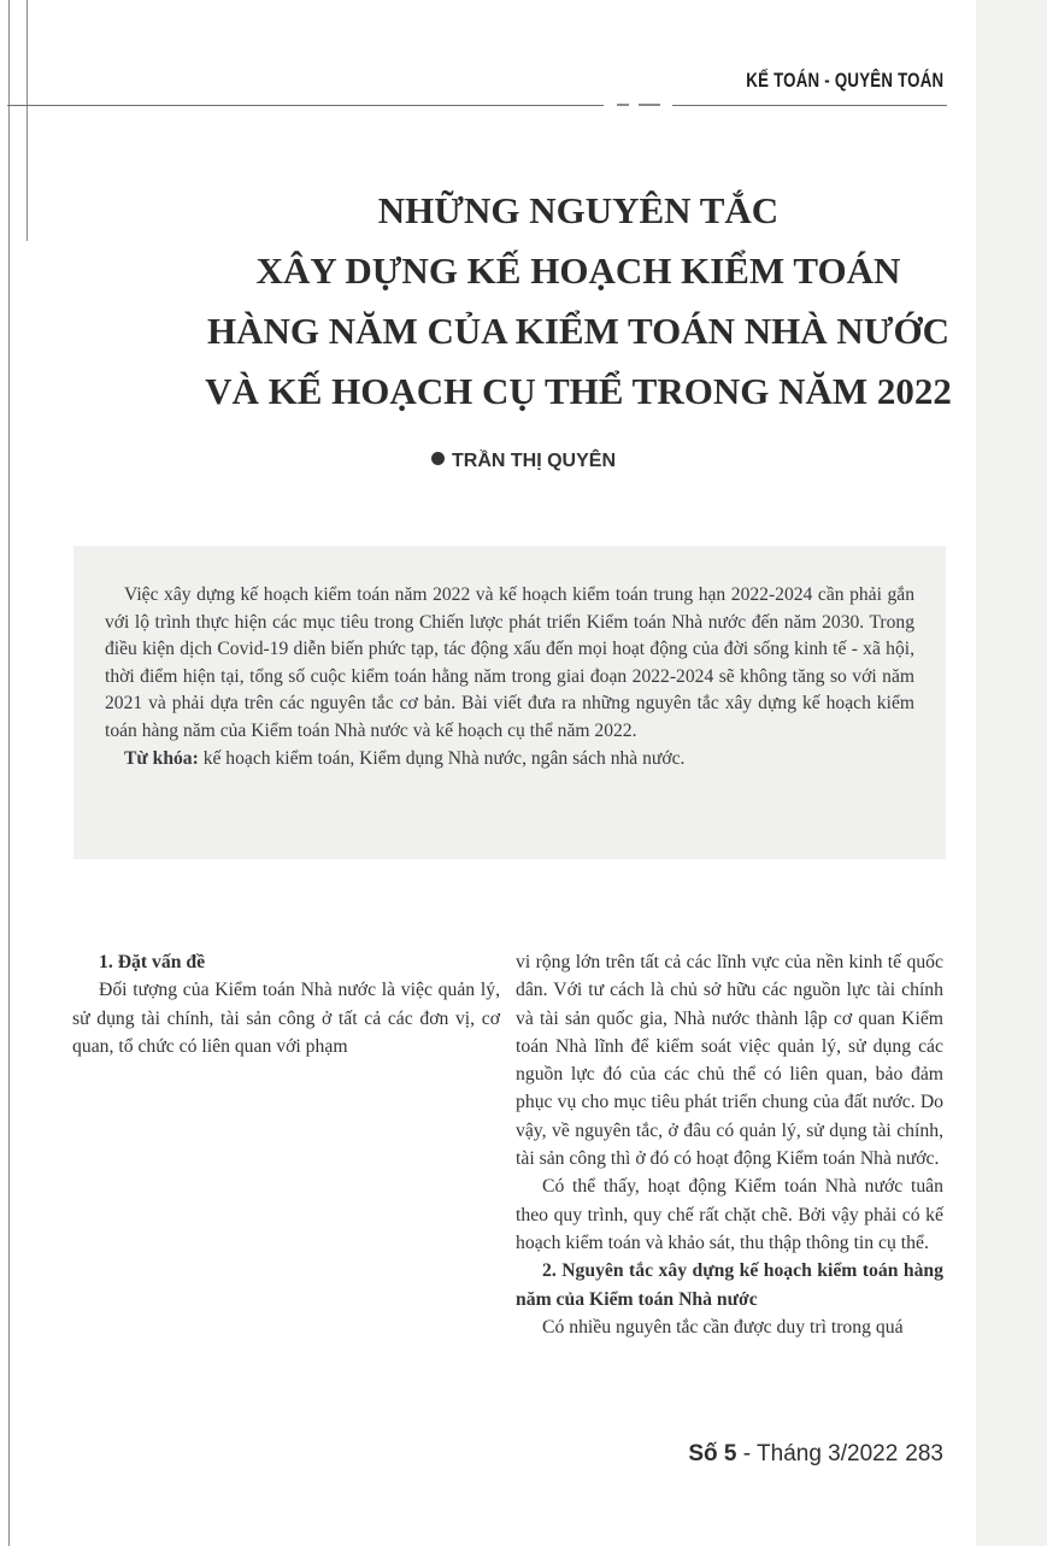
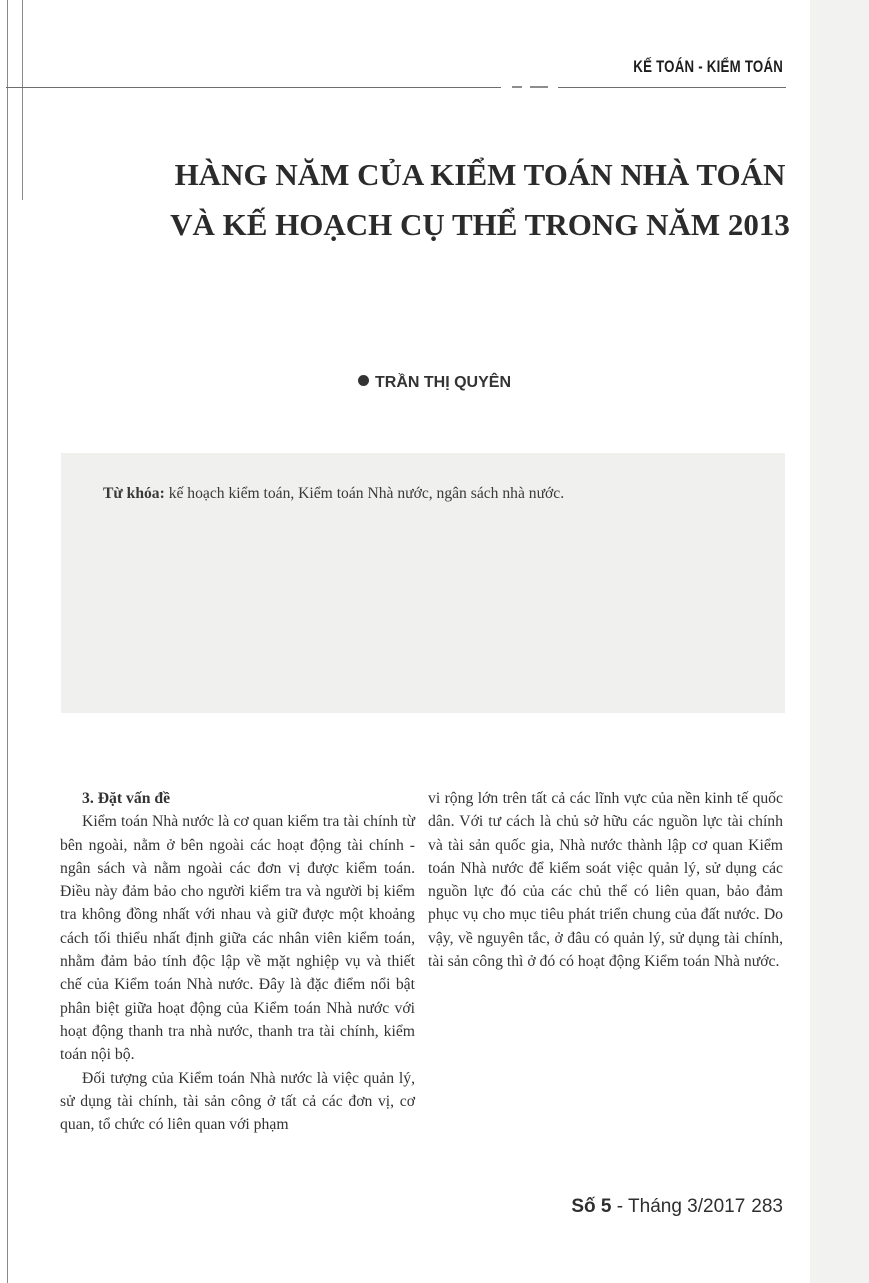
- KẾ TOÁN - QUYÊN TOÁN
+ KẾ TOÁN - KIỂM TOÁN
- NHỮNG NGUYÊN TẮC
- XÂY DỰNG KẾ HOẠCH KIỂM TOÁN
- HÀNG NĂM CỦA KIỂM TOÁN NHÀ NƯỚC
+ HÀNG NĂM CỦA KIỂM TOÁN NHÀ TOÁN
- VÀ KẾ HOẠCH CỤ THỂ TRONG NĂM 2022
+ VÀ KẾ HOẠCH CỤ THỂ TRONG NĂM 2013
  TRẦN THỊ QUYÊN
- Việc xây dựng kế hoạch kiểm toán năm 2022 và kế hoạch kiểm toán trung hạn 2022-2024 cần phải gắn với lộ trình thực hiện các mục tiêu trong Chiến lược phát triển Kiểm toán Nhà nước đến năm 2030. Trong điều kiện dịch Covid-19 diễn biến phức tạp, tác động xấu đến mọi hoạt động của đời sống kinh tế - xã hội, thời điểm hiện tại, tổng số cuộc kiểm toán hằng năm trong giai đoạn 2022-2024 sẽ không tăng so với năm 2021 và phải dựa trên các nguyên tắc cơ bản. Bài viết đưa ra những nguyên tắc xây dựng kế hoạch kiểm toán hàng năm của Kiểm toán Nhà nước và kế hoạch cụ thể năm 2022.
- Từ khóa: kế hoạch kiểm toán, Kiểm dụng Nhà nước, ngân sách nhà nước.
+ Từ khóa: kế hoạch kiểm toán, Kiểm toán Nhà nước, ngân sách nhà nước.
- 1. Đặt vấn đề
+ 3. Đặt vấn đề
+ Kiểm toán Nhà nước là cơ quan kiểm tra tài chính từ bên ngoài, nằm ở bên ngoài các hoạt động tài chính - ngân sách và nằm ngoài các đơn vị được kiểm toán. Điều này đảm bảo cho người kiểm tra và người bị kiểm tra không đồng nhất với nhau và giữ được một khoảng cách tối thiểu nhất định giữa các nhân viên kiểm toán, nhằm đảm bảo tính độc lập về mặt nghiệp vụ và thiết chế của Kiểm toán Nhà nước. Đây là đặc điểm nổi bật phân biệt giữa hoạt động của Kiểm toán Nhà nước với hoạt động thanh tra nhà nước, thanh tra tài chính, kiểm toán nội bộ.
  Đối tượng của Kiểm toán Nhà nước là việc quản lý, sử dụng tài chính, tài sản công ở tất cả các đơn vị, cơ quan, tổ chức có liên quan với phạm
- vi rộng lớn trên tất cả các lĩnh vực của nền kinh tế quốc dân. Với tư cách là chủ sở hữu các nguồn lực tài chính và tài sản quốc gia, Nhà nước thành lập cơ quan Kiểm toán Nhà lĩnh để kiểm soát việc quản lý, sử dụng các nguồn lực đó của các chủ thể có liên quan, bảo đảm phục vụ cho mục tiêu phát triển chung của đất nước. Do vậy, về nguyên tắc, ở đâu có quản lý, sử dụng tài chính, tài sản công thì ở đó có hoạt động Kiểm toán Nhà nước.
+ vi rộng lớn trên tất cả các lĩnh vực của nền kinh tế quốc dân. Với tư cách là chủ sở hữu các nguồn lực tài chính và tài sản quốc gia, Nhà nước thành lập cơ quan Kiểm toán Nhà nước để kiểm soát việc quản lý, sử dụng các nguồn lực đó của các chủ thể có liên quan, bảo đảm phục vụ cho mục tiêu phát triển chung của đất nước. Do vậy, về nguyên tắc, ở đâu có quản lý, sử dụng tài chính, tài sản công thì ở đó có hoạt động Kiểm toán Nhà nước.
- Có thể thấy, hoạt động Kiểm toán Nhà nước tuân theo quy trình, quy chế rất chặt chẽ. Bởi vậy phải có kế hoạch kiểm toán và khảo sát, thu thập thông tin cụ thể.
- 2. Nguyên tắc xây dựng kế hoạch kiểm toán hàng năm của Kiểm toán Nhà nước
- Có nhiều nguyên tắc cần được duy trì trong quá
- Số 5 - Tháng 3/2022 283
+ Số 5 - Tháng 3/2017 283
